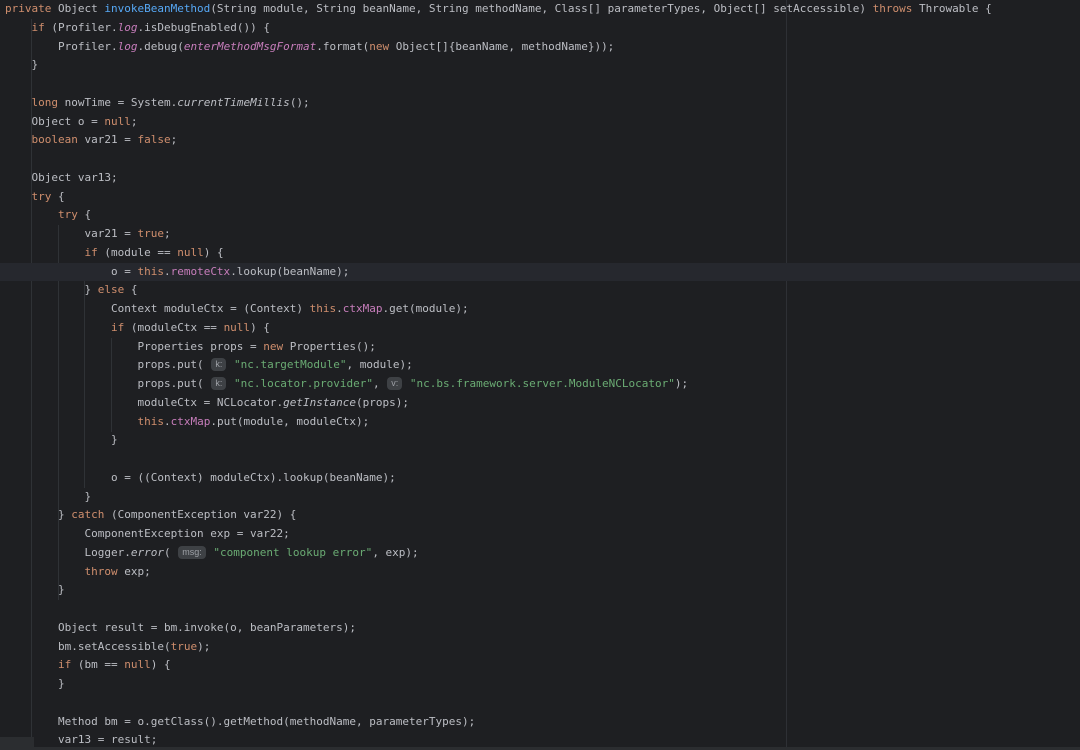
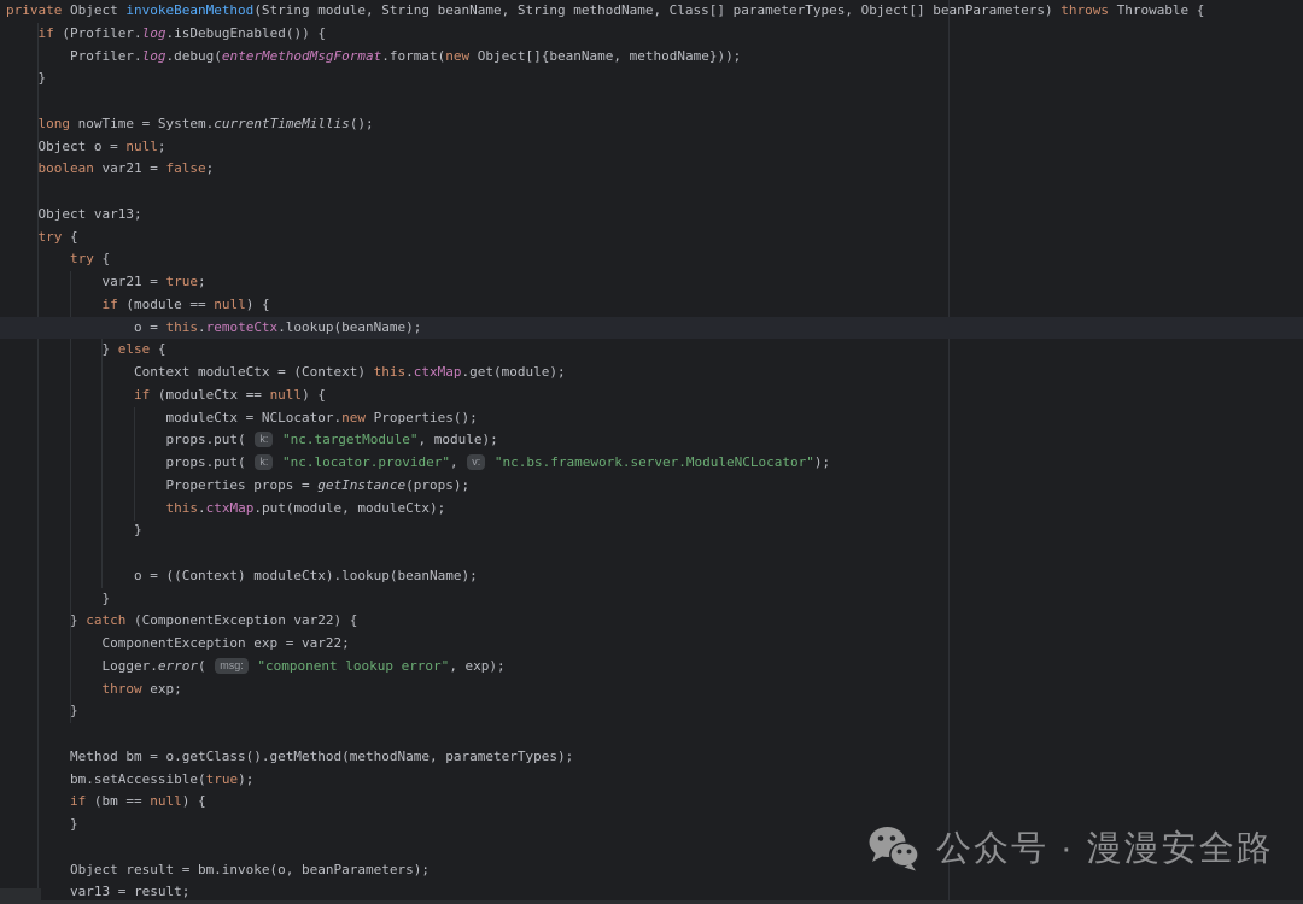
- private Object invokeBeanMethod(String module, String beanName, String methodName, Class[] parameterTypes, Object[] setAccessible) throws Throwable {
+ private Object invokeBeanMethod(String module, String beanName, String methodName, Class[] parameterTypes, Object[] beanParameters) throws Throwable {
  if (Profiler.log.isDebugEnabled()) {
  Profiler.log.debug(enterMethodMsgFormat.format(new Object[]{beanName, methodName}));
  }
  long nowTime = System.currentTimeMillis();
  Object o = null;
  boolean var21 = false;
  Object var13;
  try {
  try {
  var21 = true;
  if (module == null) {
  o = this.remoteCtx.lookup(beanName);
  } else {
  Context moduleCtx = (Context) this.ctxMap.get(module);
  if (moduleCtx == null) {
- Properties props = new Properties();
+ moduleCtx = NCLocator.new Properties();
  props.put( k: "nc.targetModule", module);
  props.put( k: "nc.locator.provider", v: "nc.bs.framework.server.ModuleNCLocator");
- moduleCtx = NCLocator.getInstance(props);
+ Properties props = getInstance(props);
  this.ctxMap.put(module, moduleCtx);
  }
  o = ((Context) moduleCtx).lookup(beanName);
  }
  } catch (ComponentException var22) {
  ComponentException exp = var22;
  Logger.error( msg: "component lookup error", exp);
  throw exp;
  }
- Object result = bm.invoke(o, beanParameters);
+ Method bm = o.getClass().getMethod(methodName, parameterTypes);
  bm.setAccessible(true);
  if (bm == null) {
  }
- Method bm = o.getClass().getMethod(methodName, parameterTypes);
+ Object result = bm.invoke(o, beanParameters);
  var13 = result;
+ 公众号 · 漫漫安全路
